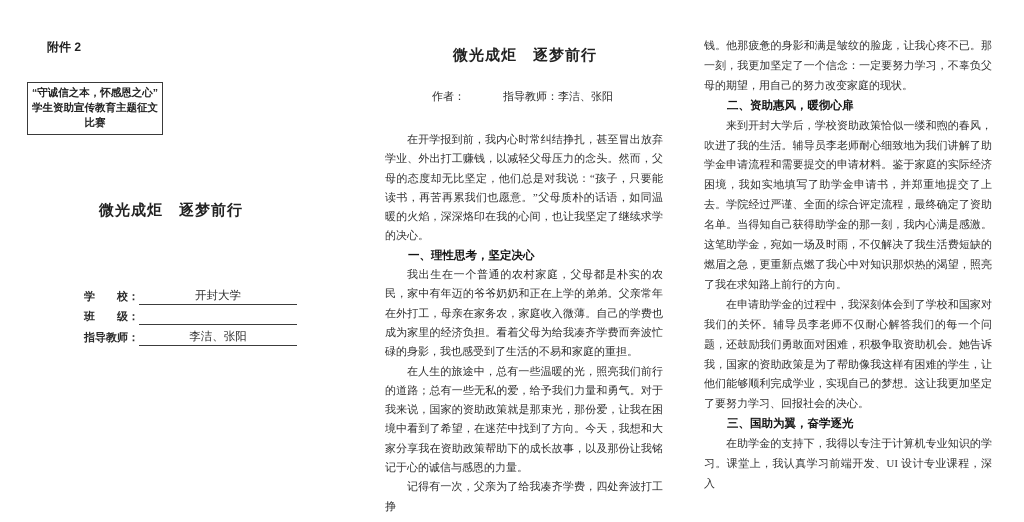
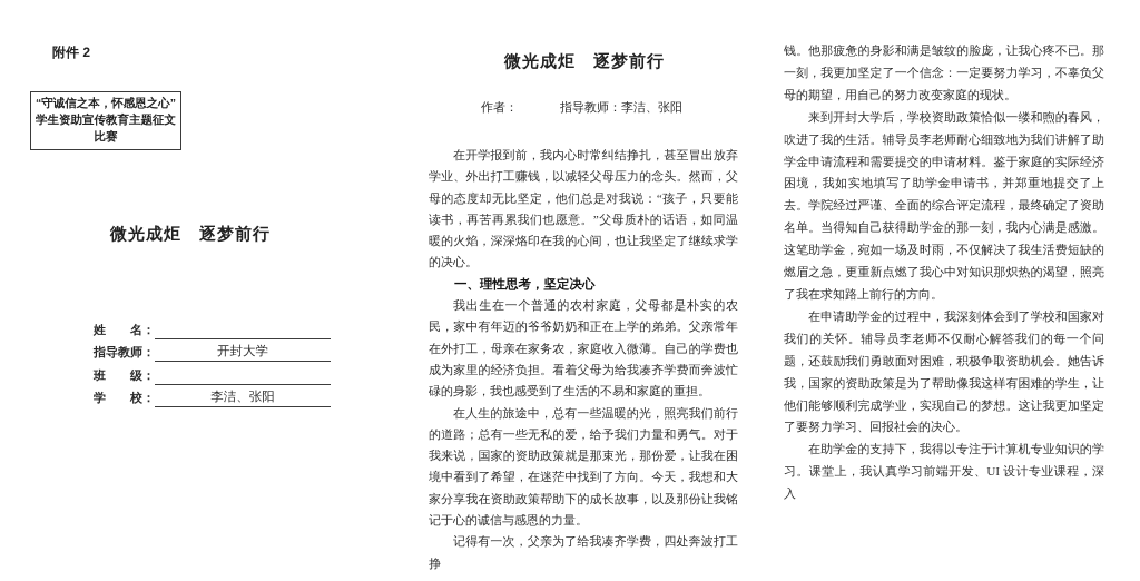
  附件 2
  “守诚信之本，怀感恩之心”
  学生资助宣传教育主题征文比赛
  微光成炬 逐梦前行
+ 姓 名：
- 学 校：
+ 指导教师：
  开封大学
  班 级：
- 指导教师：
+ 学 校：
  李洁、张阳
  微光成炬 逐梦前行
  作者：
  指导教师：李洁、张阳
  在开学报到前，我内心时常纠结挣扎，甚至冒出放弃学业、外出打工赚钱，以减轻父母压力的念头。然而，父母的态度却无比坚定，他们总是对我说：“孩子，只要能读书，再苦再累我们也愿意。”父母质朴的话语，如同温暖的火焰，深深烙印在我的心间，也让我坚定了继续求学的决心。
  一、理性思考，坚定决心
  我出生在一个普通的农村家庭，父母都是朴实的农民，家中有年迈的爷爷奶奶和正在上学的弟弟。父亲常年在外打工，母亲在家务农，家庭收入微薄。自己的学费也成为家里的经济负担。看着父母为给我凑齐学费而奔波忙碌的身影，我也感受到了生活的不易和家庭的重担。
  在人生的旅途中，总有一些温暖的光，照亮我们前行的道路；总有一些无私的爱，给予我们力量和勇气。对于我来说，国家的资助政策就是那束光，那份爱，让我在困境中看到了希望，在迷茫中找到了方向。今天，我想和大家分享我在资助政策帮助下的成长故事，以及那份让我铭记于心的诚信与感恩的力量。
  记得有一次，父亲为了给我凑齐学费，四处奔波打工挣
  钱。他那疲惫的身影和满是皱纹的脸庞，让我心疼不已。那一刻，我更加坚定了一个信念：一定要努力学习，不辜负父母的期望，用自己的努力改变家庭的现状。
- 二、资助惠风，暖彻心扉
  来到开封大学后，学校资助政策恰似一缕和煦的春风，吹进了我的生活。辅导员李老师耐心细致地为我们讲解了助学金申请流程和需要提交的申请材料。鉴于家庭的实际经济困境，我如实地填写了助学金申请书，并郑重地提交了上去。学院经过严谨、全面的综合评定流程，最终确定了资助名单。当得知自己获得助学金的那一刻，我内心满是感激。这笔助学金，宛如一场及时雨，不仅解决了我生活费短缺的燃眉之急，更重新点燃了我心中对知识那炽热的渴望，照亮了我在求知路上前行的方向。
  在申请助学金的过程中，我深刻体会到了学校和国家对我们的关怀。辅导员李老师不仅耐心解答我们的每一个问题，还鼓励我们勇敢面对困难，积极争取资助机会。她告诉我，国家的资助政策是为了帮助像我这样有困难的学生，让他们能够顺利完成学业，实现自己的梦想。这让我更加坚定了要努力学习、回报社会的决心。
- 三、国助为翼，奋学逐光
  在助学金的支持下，我得以专注于计算机专业知识的学习。课堂上，我认真学习前端开发、UI 设计专业课程，深入
